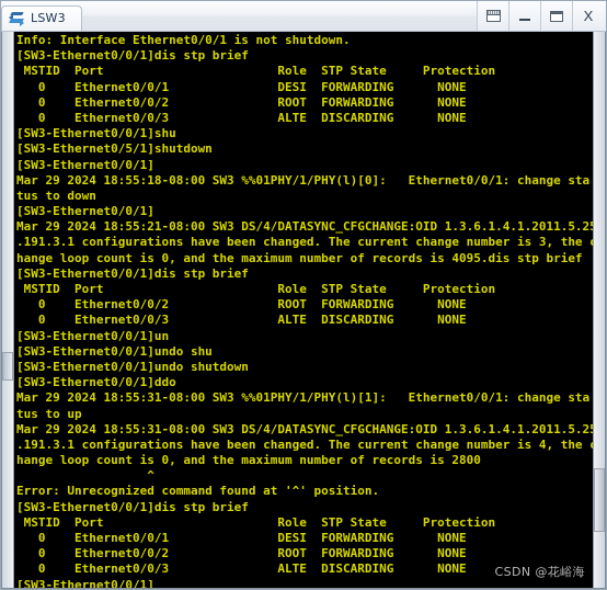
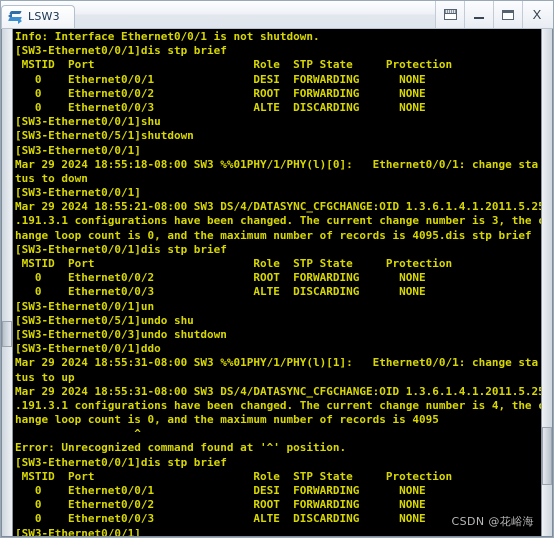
  LSW3
  X
  Info: Interface Ethernet0/0/1 is not shutdown.
  [SW3-Ethernet0/0/1]dis stp brief
  MSTID Port Role STP State Protection
  0 Ethernet0/0/1 DESI FORWARDING NONE
  0 Ethernet0/0/2 ROOT FORWARDING NONE
  0 Ethernet0/0/3 ALTE DISCARDING NONE
  [SW3-Ethernet0/0/1]shu
  [SW3-Ethernet0/5/1]shutdown
  [SW3-Ethernet0/0/1]
  Mar 29 2024 18:55:18-08:00 SW3 %%01PHY/1/PHY(l)[0]: Ethernet0/0/1: change sta
  tus to down
  [SW3-Ethernet0/0/1]
  Mar 29 2024 18:55:21-08:00 SW3 DS/4/DATASYNC_CFGCHANGE:OID 1.3.6.1.4.1.2011.5.2
  .191.3.1 configurations have been changed. The current change number is 3, the
  hange loop count is 0, and the maximum number of records is 4095.dis stp brief
  [SW3-Ethernet0/0/1]dis stp brief
  MSTID Port Role STP State Protection
  0 Ethernet0/0/2 ROOT FORWARDING NONE
  0 Ethernet0/0/3 ALTE DISCARDING NONE
  [SW3-Ethernet0/0/1]un
- [SW3-Ethernet0/0/1]undo shu
+ [SW3-Ethernet0/5/1]undo shu
- [SW3-Ethernet0/0/1]undo shutdown
+ [SW3-Ethernet0/0/3]undo shutdown
  [SW3-Ethernet0/0/1]ddo
  Mar 29 2024 18:55:31-08:00 SW3 %%01PHY/1/PHY(l)[1]: Ethernet0/0/1: change sta
  tus to up
  Mar 29 2024 18:55:31-08:00 SW3 DS/4/DATASYNC_CFGCHANGE:OID 1.3.6.1.4.1.2011.5.2
  .191.3.1 configurations have been changed. The current change number is 4, the
- hange loop count is 0, and the maximum number of records is 2800
+ hange loop count is 0, and the maximum number of records is 4095
  ^
  Error: Unrecognized command found at '^' position.
  [SW3-Ethernet0/0/1]dis stp brief
  MSTID Port Role STP State Protection
  0 Ethernet0/0/1 DESI FORWARDING NONE
  0 Ethernet0/0/2 ROOT FORWARDING NONE
  0 Ethernet0/0/3 ALTE DISCARDING NONE
  [SW3-Ethernet0/0/1]
  CSDN @花峪海
